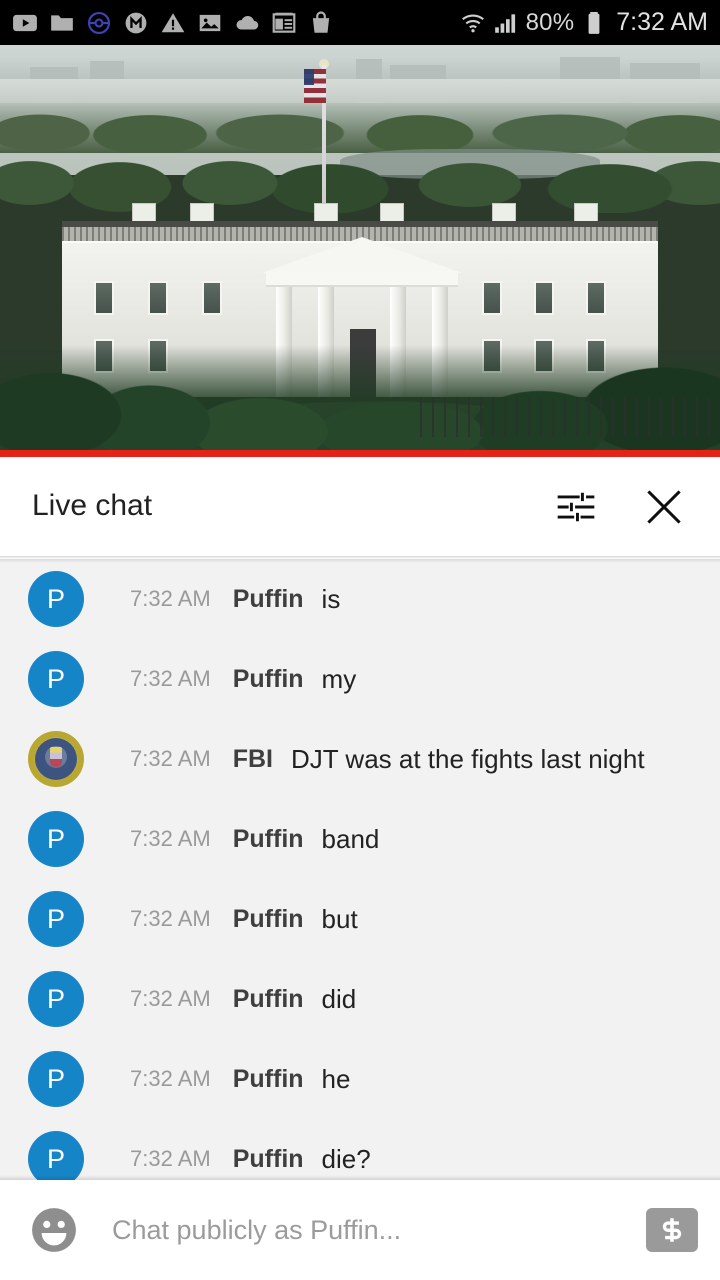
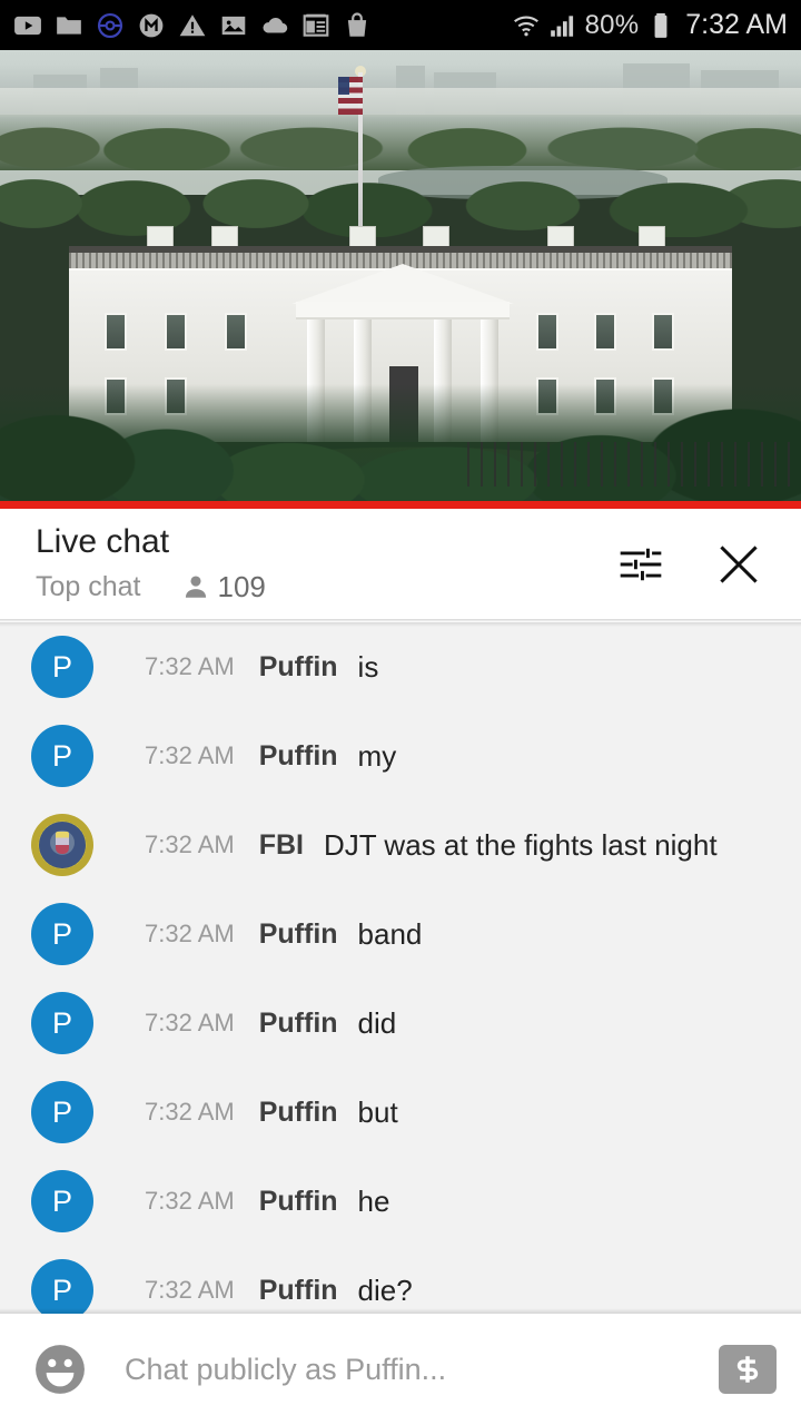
  80%
  7:32 AM
  Live chat
+ Top chat
+ 109
  P
  7:32 AM
  Puffin
  is
  P
  7:32 AM
  Puffin
  my
  7:32 AM
  FBI
  DJT was at the fights last night
  P
  7:32 AM
  Puffin
  band
  P
  7:32 AM
  Puffin
- but
+ did
  P
  7:32 AM
  Puffin
- did
+ but
  P
  7:32 AM
  Puffin
  he
  P
  7:32 AM
  Puffin
  die?
  Chat publicly as Puffin...
